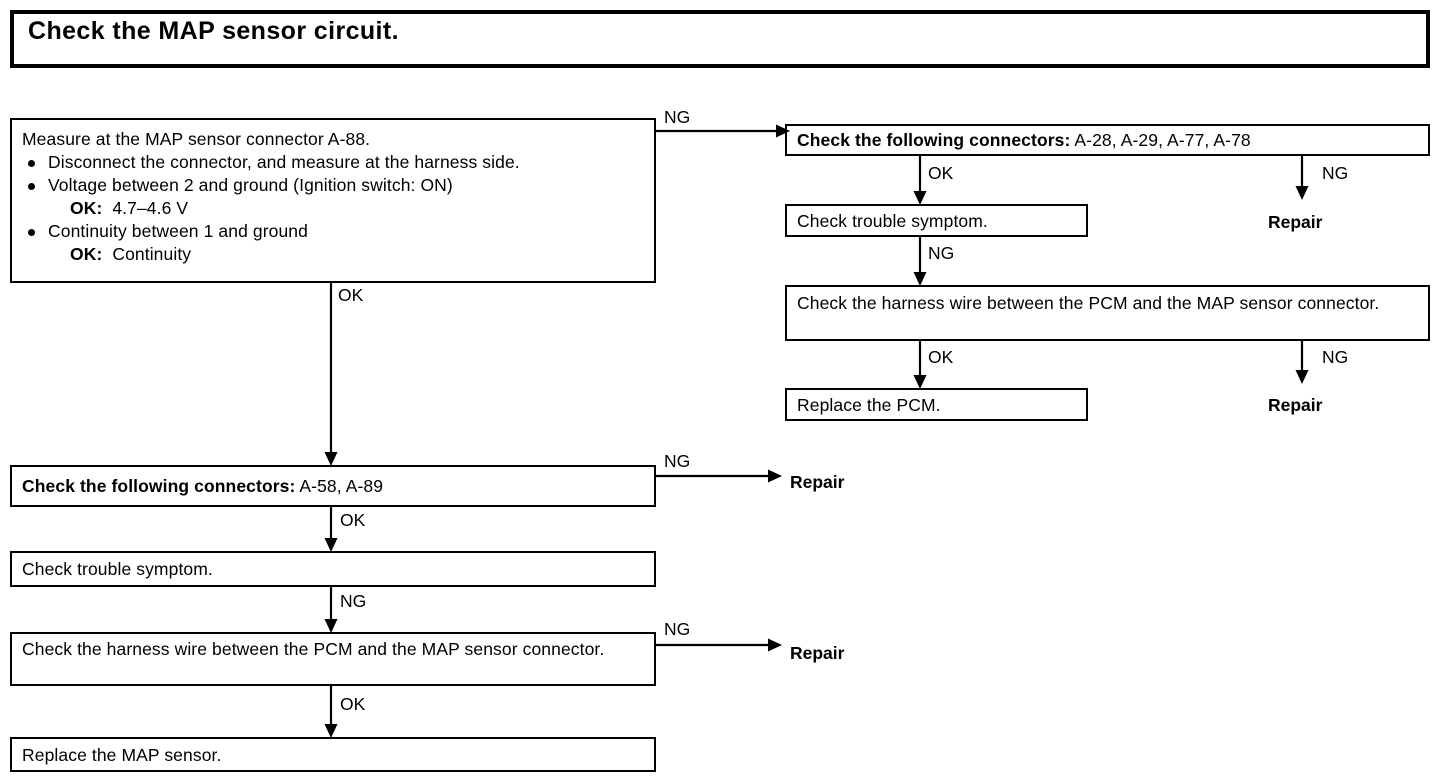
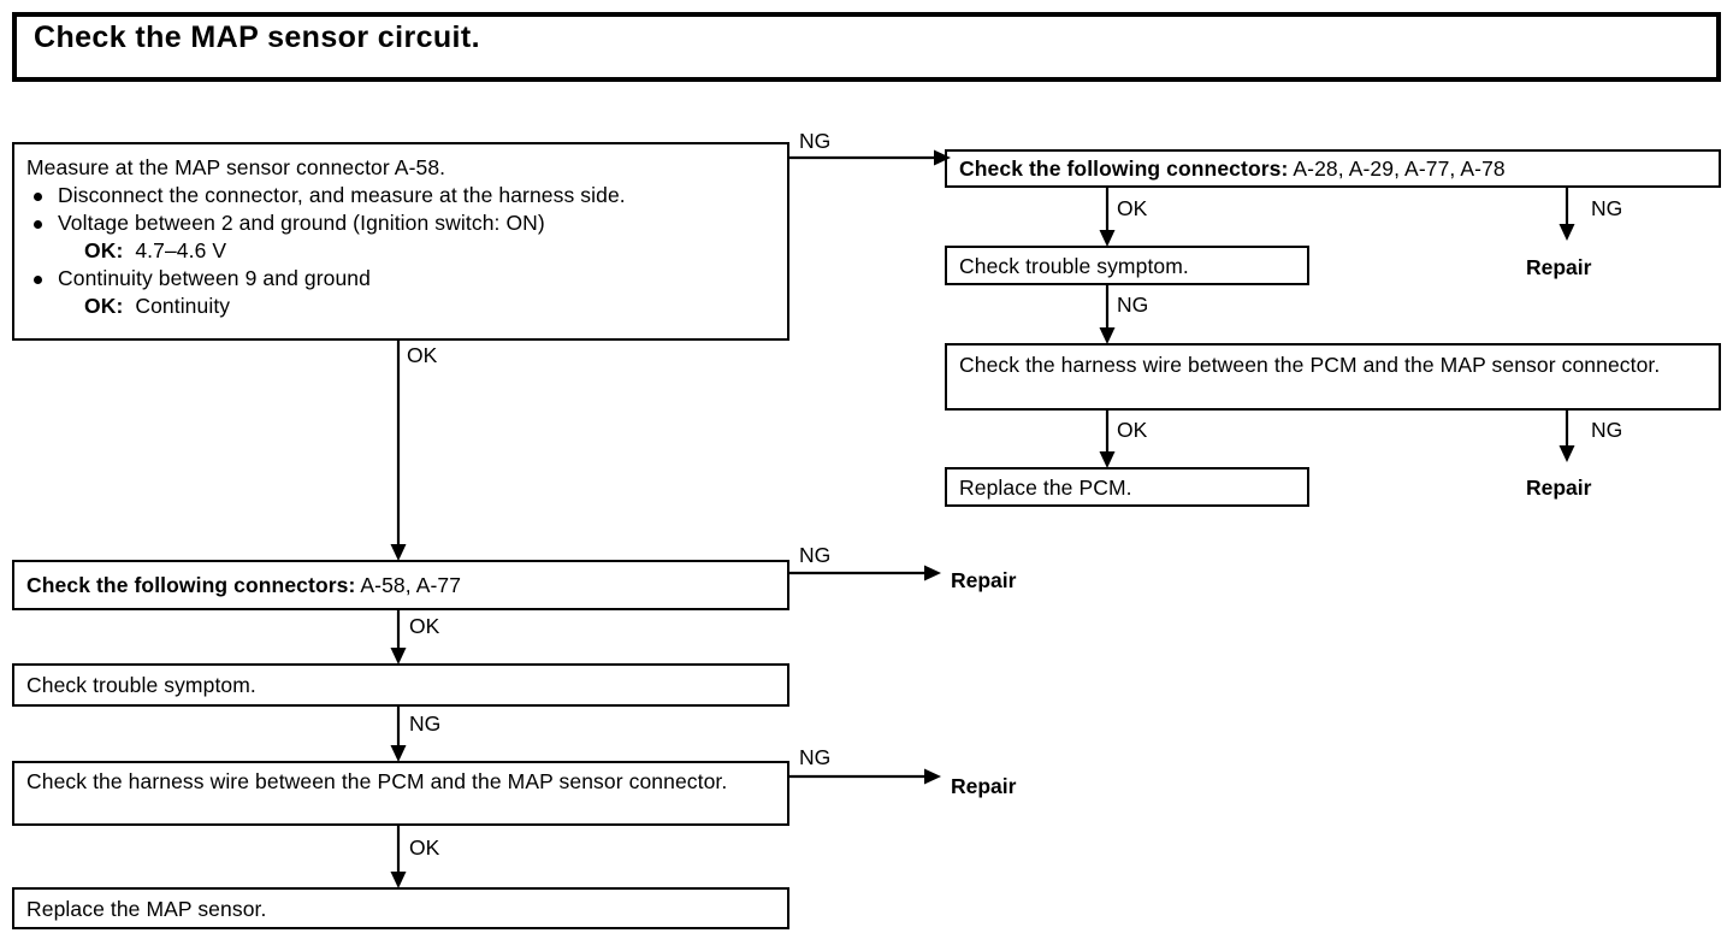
  Check the MAP sensor circuit.
- Measure at the MAP sensor connector A-88.
+ Measure at the MAP sensor connector A-58.
  Disconnect the connector, and measure at the harness side.
  Voltage between 2 and ground (Ignition switch: ON)
  OK: 4.7–4.6 V
- Continuity between 1 and ground
+ Continuity between 9 and ground
  OK: Continuity
  Check the following connectors: A-28, A-29, A-77, A-78
  Check trouble symptom.
  Check the harness wire between the PCM and the MAP sensor connector.
  Replace the PCM.
- Check the following connectors: A-58, A-89
+ Check the following connectors: A-58, A-77
  Check trouble symptom.
  Check the harness wire between the PCM and the MAP sensor connector.
  Replace the MAP sensor.
  Repair
  Repair
  Repair
  Repair
  NG
  OK
  OK
  NG
  NG
  OK
  NG
  NG
  OK
  NG
  NG
  OK
